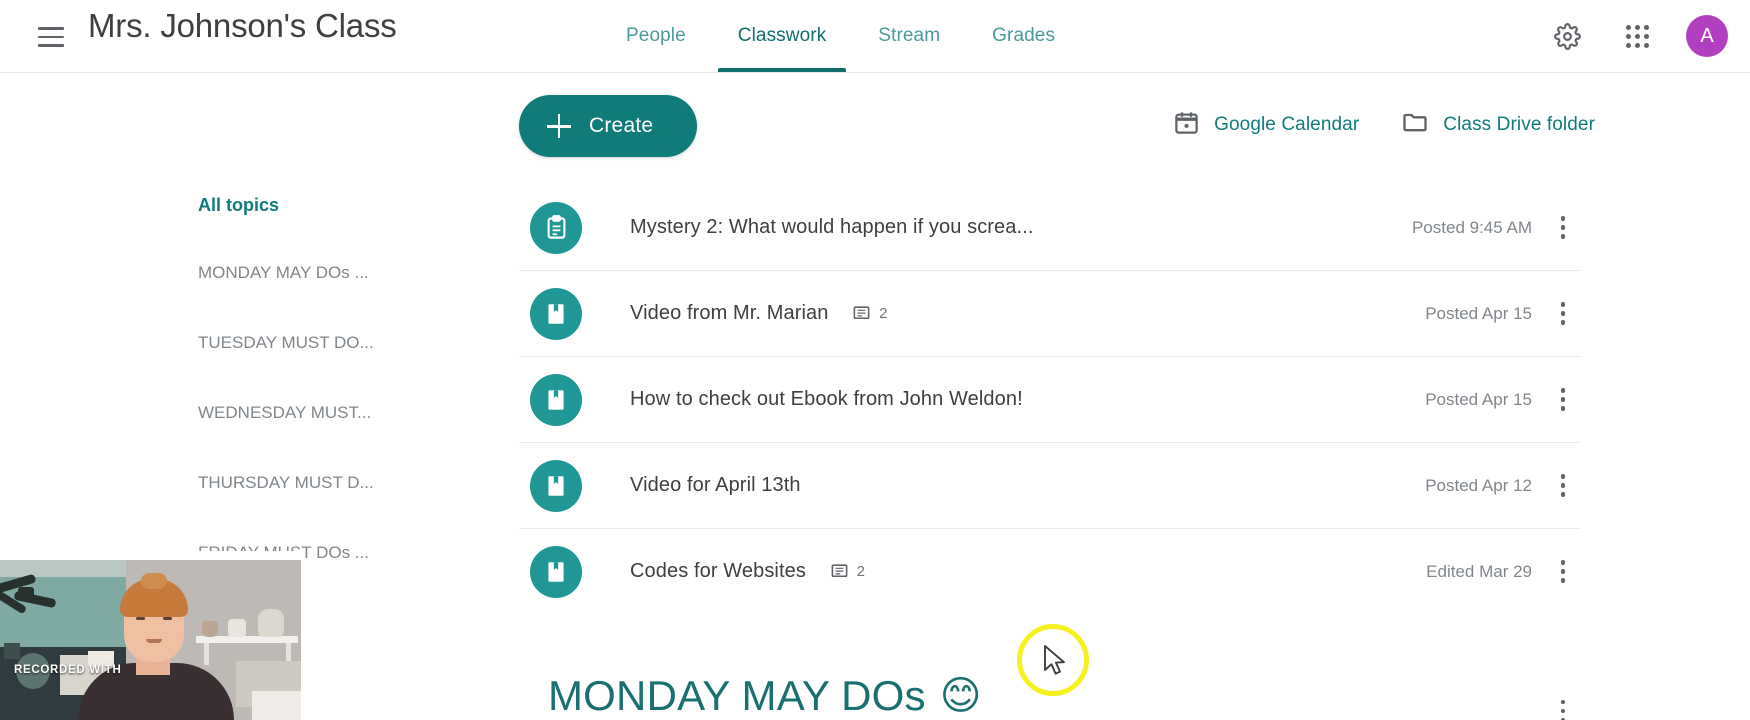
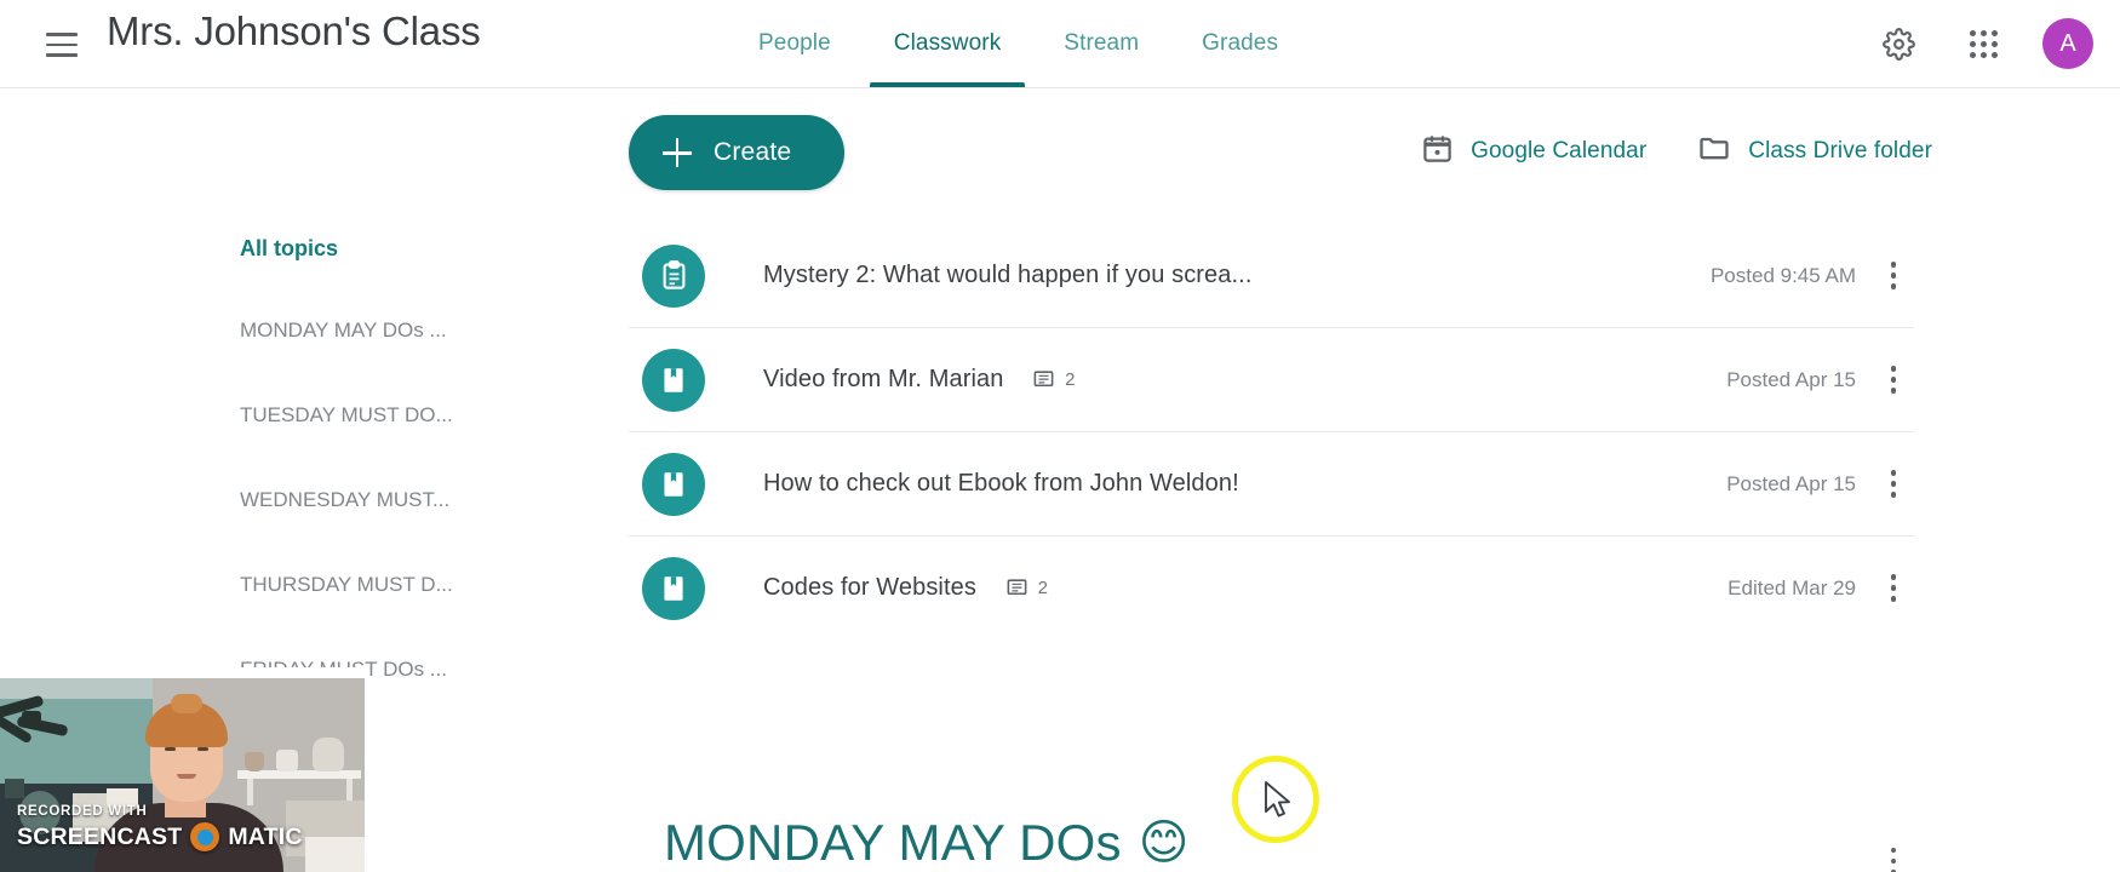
  Mrs. Johnson's Class
  People
  Classwork
  Stream
  Grades
  A
  Create
  Google Calendar
  Class Drive folder
  All topics
  MONDAY MAY DOs ...
  TUESDAY MUST DO...
  WEDNESDAY MUST...
  THURSDAY MUST D...
  Mystery 2: What would happen if you screa...
  Posted 9:45 AM
  Video from Mr. Marian
  2
  Posted Apr 15
  How to check out Ebook from John Weldon!
  Posted Apr 15
- Video for April 13th
- Posted Apr 12
  Codes for Websites
  2
  Edited Mar 29
  MONDAY MAY DOs
  😊
  RECORDED WITH
+ SCREENCAST
+ MATIC
